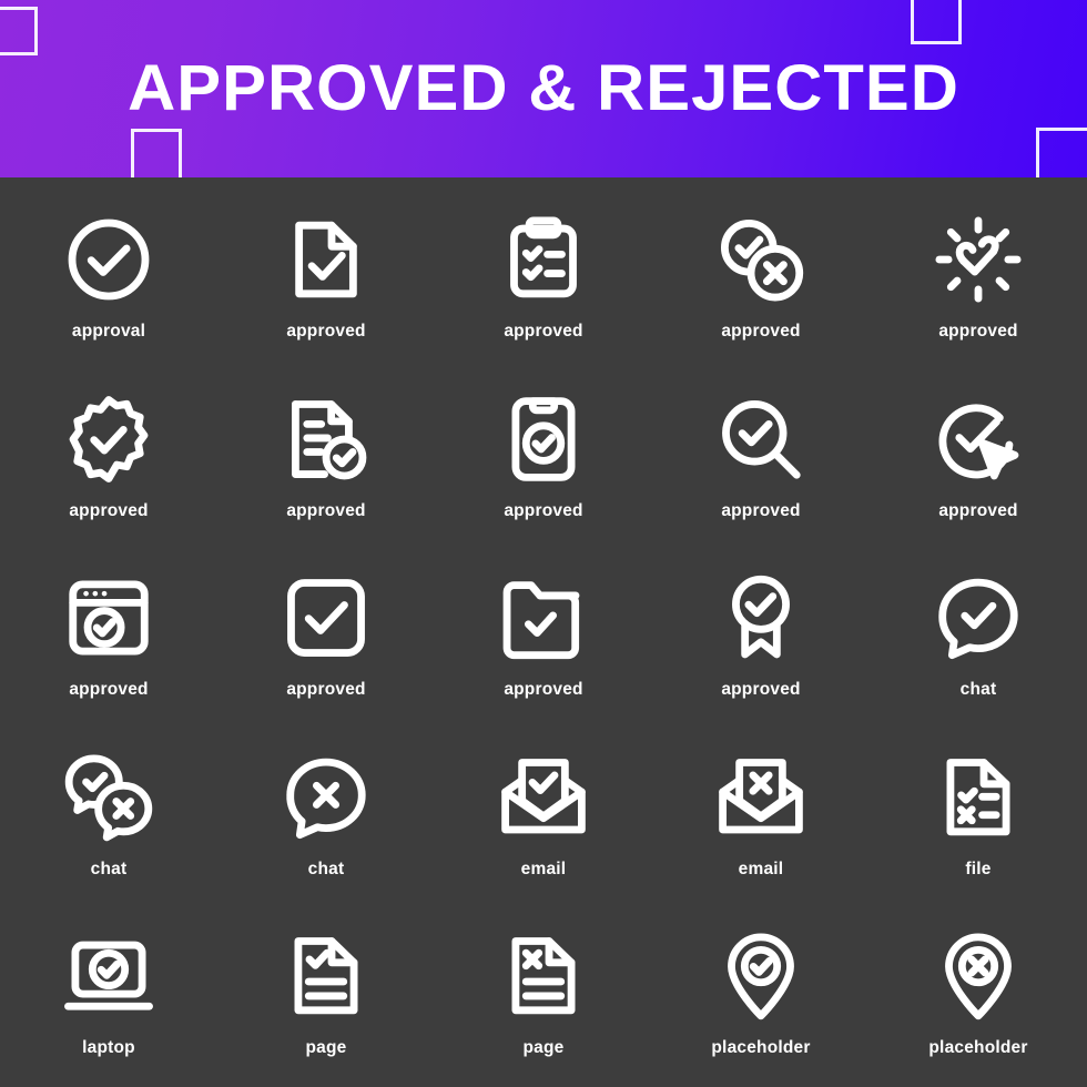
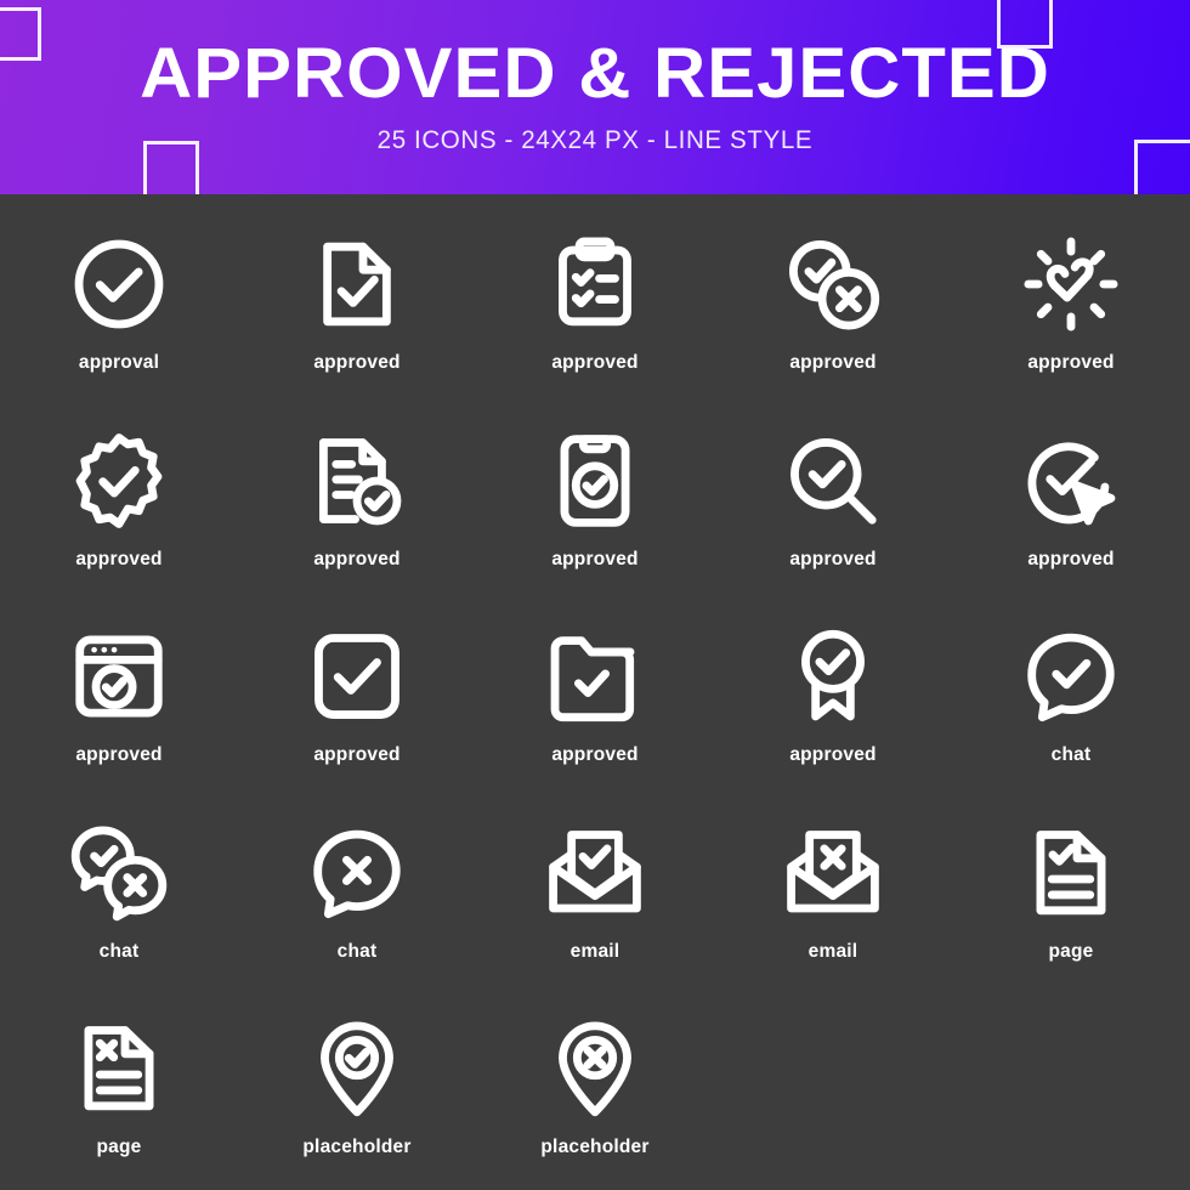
  APPROVED & REJECTED
+ 25 ICONS - 24X24 PX - LINE STYLE
  approval
  approved
  approved
  approved
  approved
  approved
  approved
  approved
  approved
  approved
  approved
  approved
  approved
  approved
  chat
  chat
  chat
  email
  email
- file
- laptop
  page
  page
  placeholder
  placeholder
